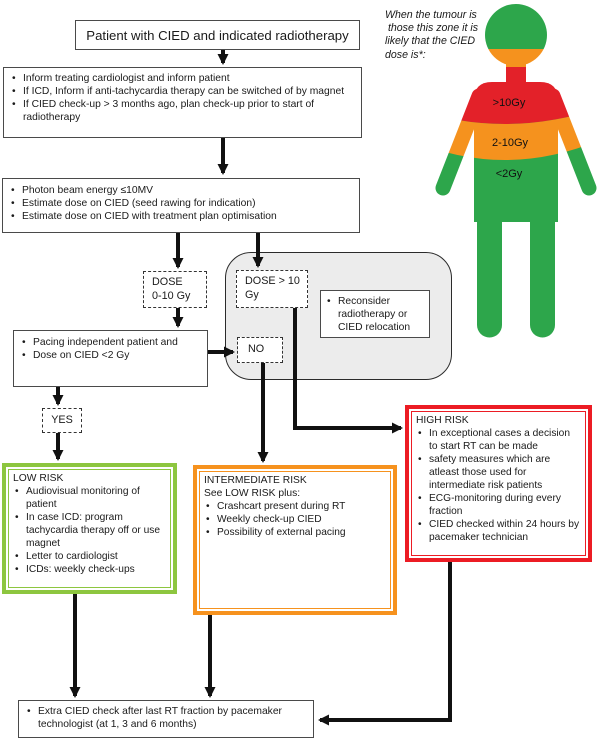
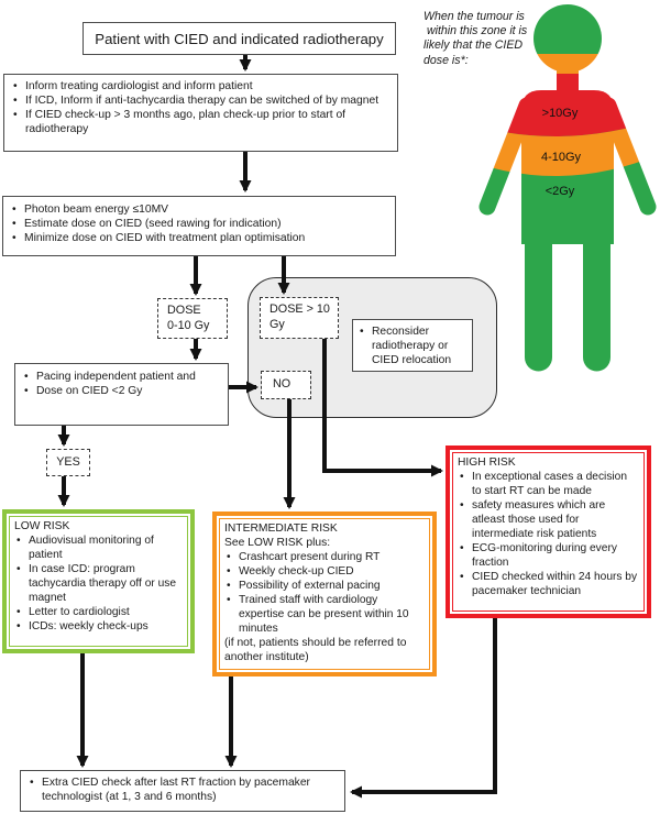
  Patient with CIED and indicated radiotherapy
  Inform treating cardiologist and inform patient
  If ICD, Inform if anti-tachycardia therapy can be switched of by magnet
  If CIED check-up > 3 months ago, plan check-up prior to start of radiotherapy
  Photon beam energy ≤10MV
  Estimate dose on CIED (seed rawing for indication)
- Estimate dose on CIED with treatment plan optimisation
+ Minimize dose on CIED with treatment plan optimisation
  DOSE
  0-10 Gy
  DOSE > 10
  Gy
  Reconsider radiotherapy or CIED relocation
  Pacing independent patient and
  Dose on CIED <2 Gy
  NO
  YES
  LOW RISK
  Audiovisual monitoring of patient
  In case ICD: program tachycardia therapy off or use magnet
  Letter to cardiologist
  ICDs: weekly check-ups
  INTERMEDIATE RISK
  See LOW RISK plus:
  Crashcart present during RT
  Weekly check-up CIED
  Possibility of external pacing
+ Trained staff with cardiology expertise can be present within 10 minutes
+ (if not, patients should be referred to another institute)
  HIGH RISK
  In exceptional cases a decision to start RT can be made
  safety measures which are atleast those used for intermediate risk patients
  ECG-monitoring during every fraction
  CIED checked within 24 hours by pacemaker technician
  Extra CIED check after last RT fraction by pacemaker technologist (at 1, 3 and 6 months)
  >10Gy
- 2-10Gy
+ 4-10Gy
  <2Gy
  When the tumour is
- those this zone it is
+ within this zone it is
  likely that the CIED
  dose is*:
